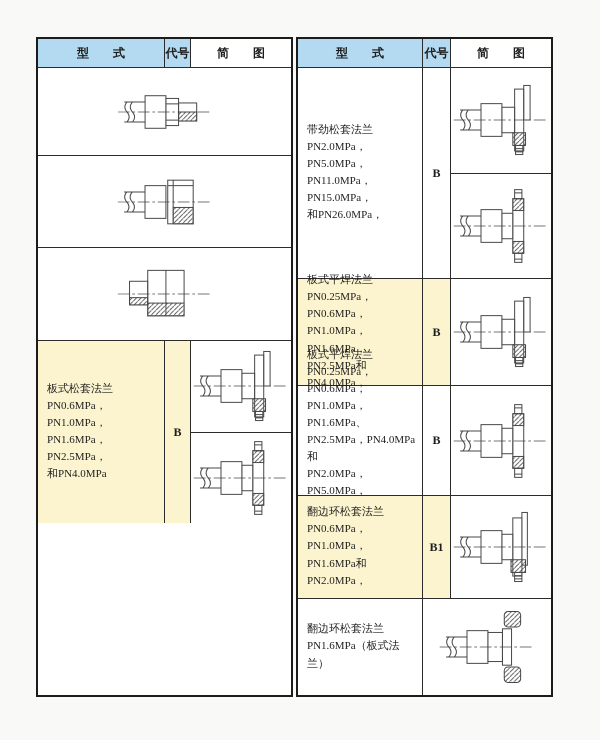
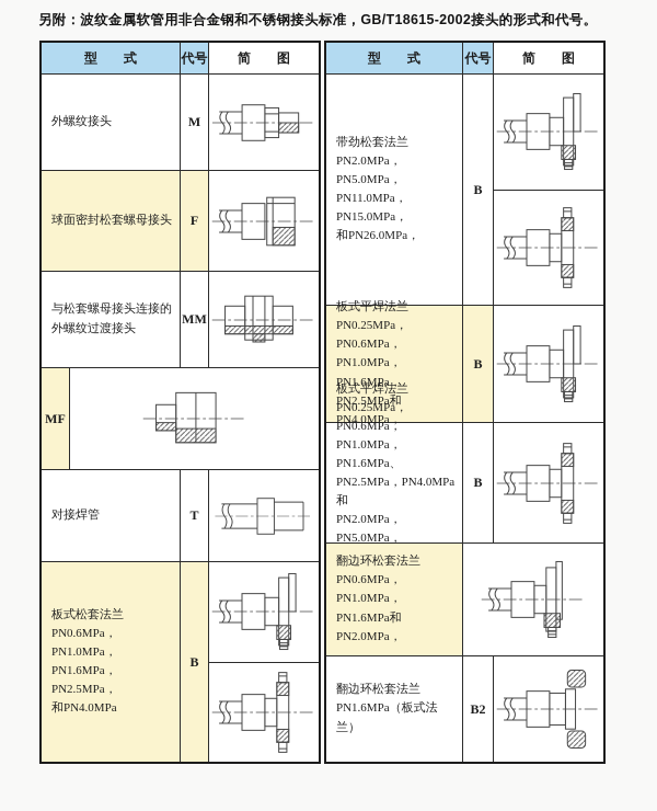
+ 另附：波纹金属软管用非合金钢和不锈钢接头标准，GB/T18615-2002接头的形式和代号。
  型 式
  代号
  简 图
+ 外螺纹接头
+ M
+ 球面密封松套螺母接头
+ F
+ 与松套螺母接头连接的
+ 外螺纹过渡接头
+ MM
+ MF
+ 对接焊管
+ T
  板式松套法兰
  PN0.6MPa，PN1.0MPa，
  PN1.6MPa，PN2.5MPa，
  和PN4.0MPa
  B
  型 式
  代号
  简 图
  带劲松套法兰
  PN2.0MPa，PN5.0MPa，
  PN11.0MPa，PN15.0MPa，
  和PN26.0MPa，
  B
  板式平焊法兰
  PN0.25MPa，PN0.6MPa，
  PN1.0MPa，PN1.6MPa，
  PN2.5MPa和PN4.0MPa，
  B
  板式平焊法兰
  PN0.25MPa，PN0.6MPa，
  PN1.0MPa，PN1.6MPa、
  PN2.5MPa，PN4.0MPa和
  PN2.0MPa，PN5.0MPa，
  B
  翻边环松套法兰
  PN0.6MPa，PN1.0MPa，
  PN1.6MPa和PN2.0MPa，
- B1
  翻边环松套法兰
  PN1.6MPa（板式法兰）
+ B2
